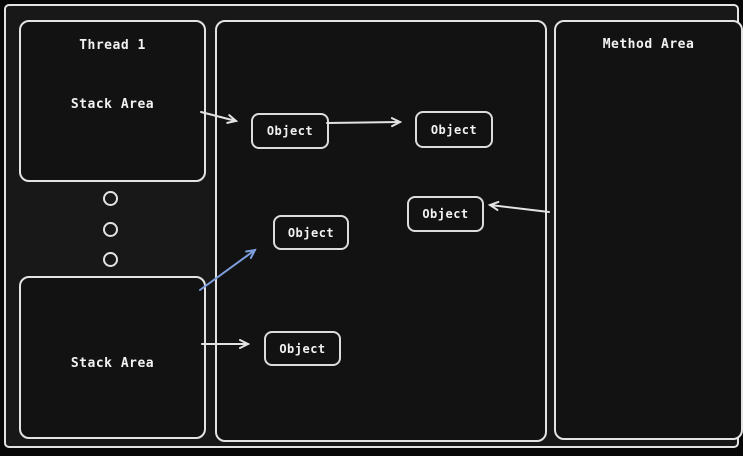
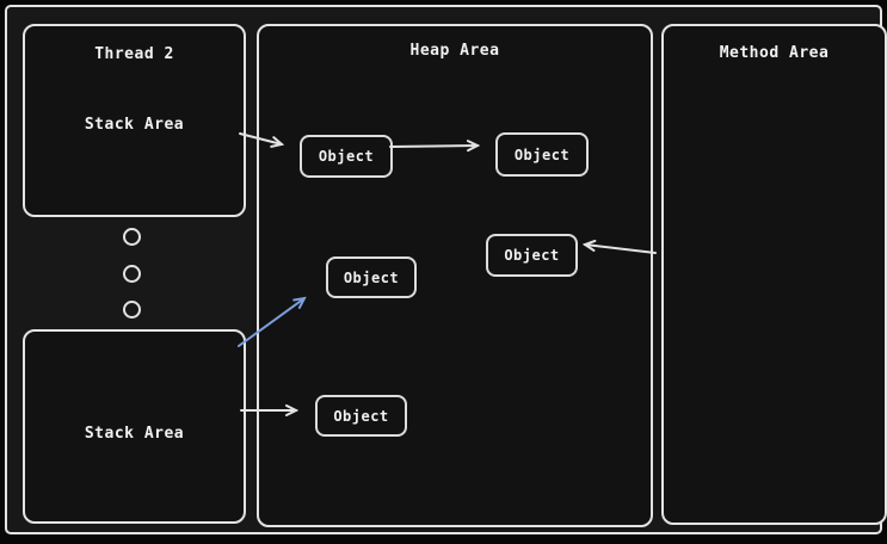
- Thread 1
+ Thread 2
  Stack Area
  Stack Area
+ Heap Area
  Object
  Object
  Object
  Object
  Object
  Method Area
